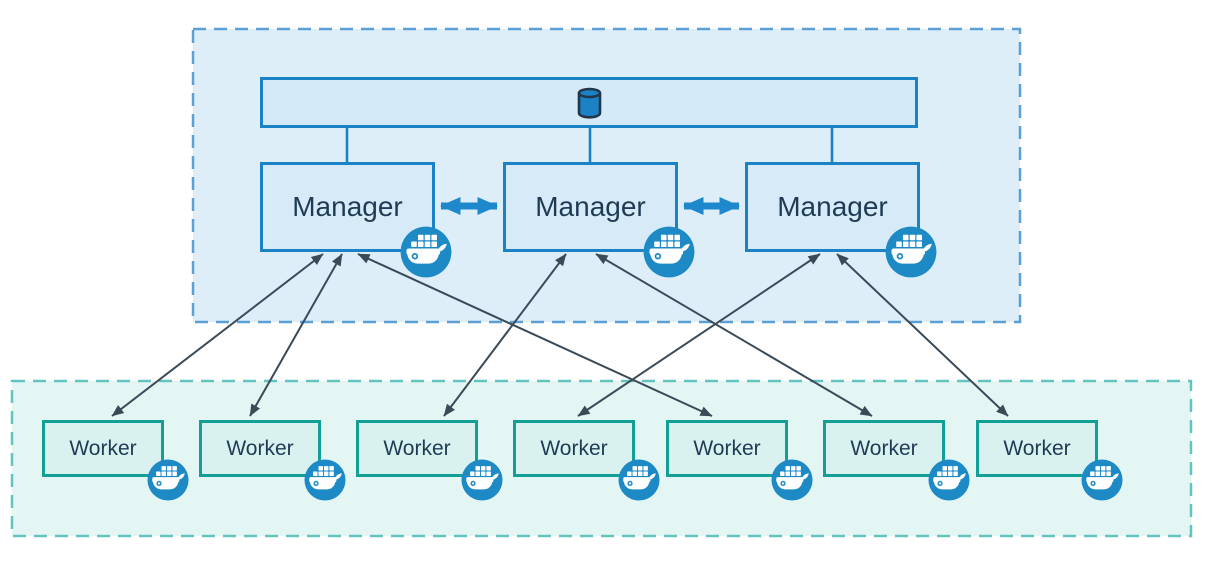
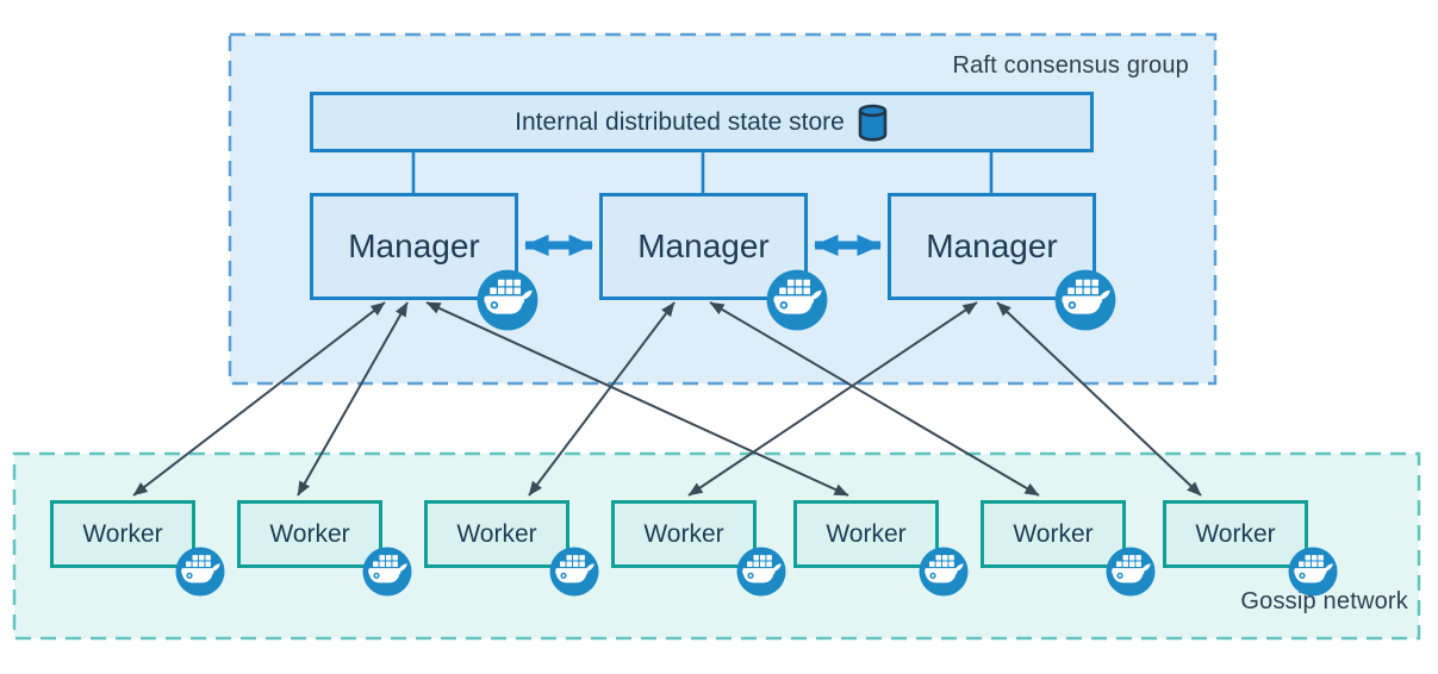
+ Raft consensus group
+ Gossip network
+ Internal distributed state store
  Manager
  Manager
  Manager
  Worker
  Worker
  Worker
  Worker
  Worker
  Worker
  Worker
